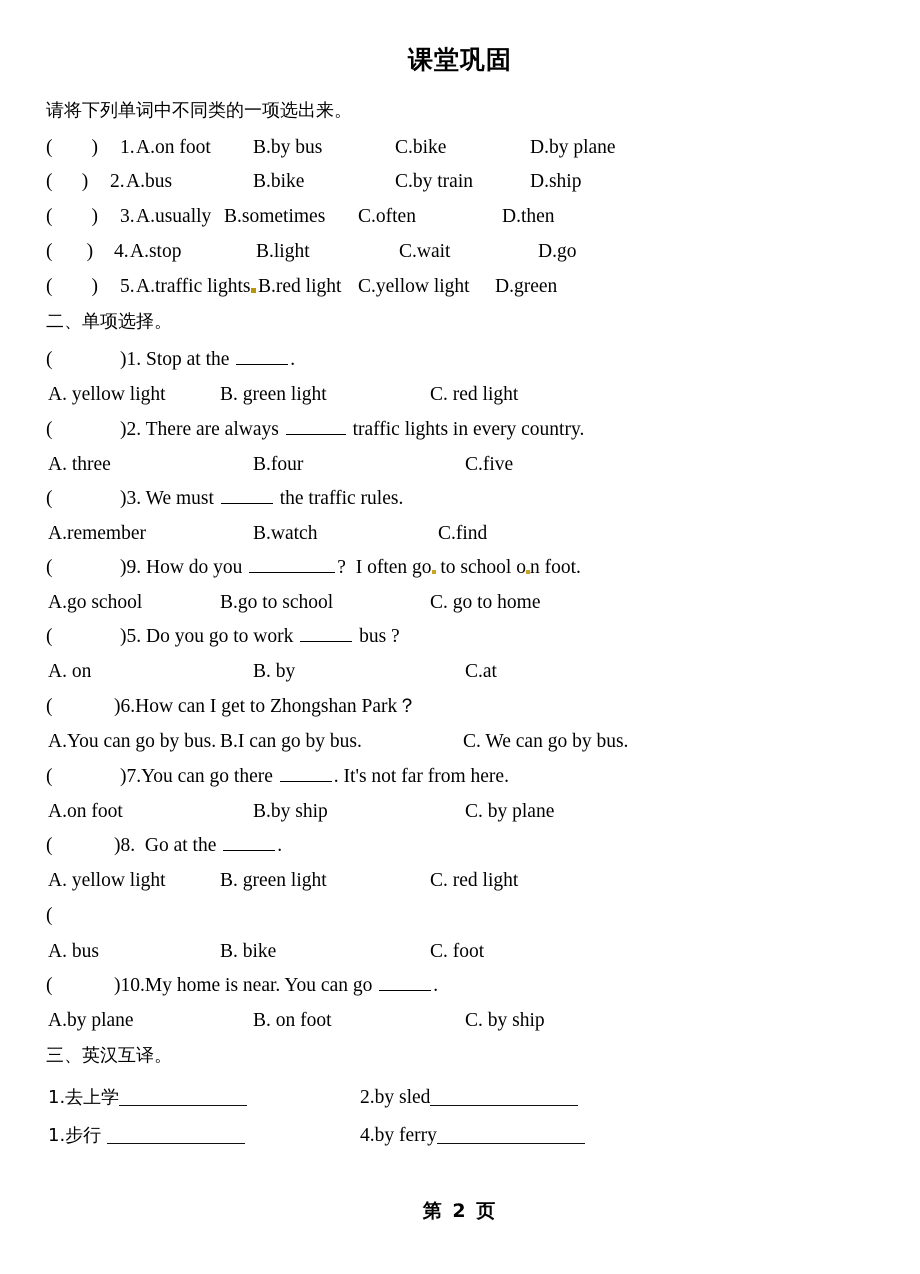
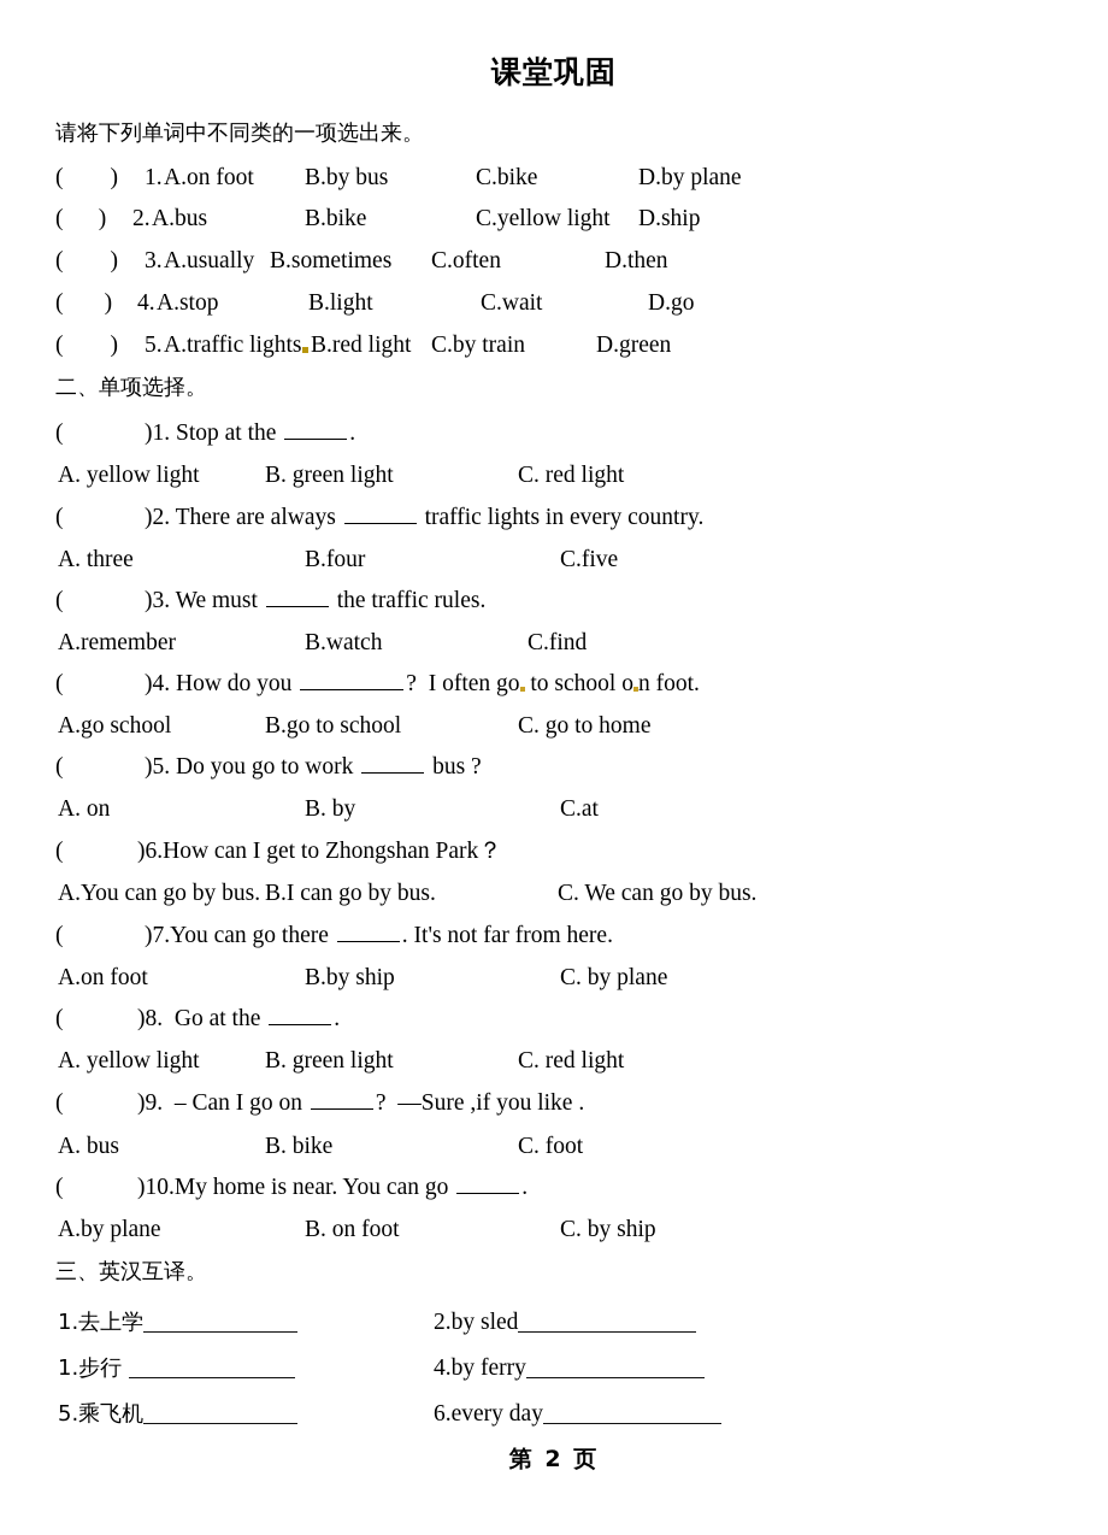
  课堂巩固
  请将下列单词中不同类的一项选出来。
  ( )
  1.
  A.on foot
  B.by bus
  C.bike
  D.by plane
  ( )
  2.
  A.bus
  B.bike
- C.by train
+ C.yellow light
  D.ship
  ( )
  3.
  A.usually
  B.sometimes
  C.often
  D.then
  ( )
  4.
  A.stop
  B.light
  C.wait
  D.go
  ( )
  5.
  A.traffic lights
  B.red light
- C.yellow light
+ C.by train
  D.green
  二、单项选择。
  (
  )1. Stop at the .
  A. yellow light
  B. green light
  C. red light
  (
  )2. There are always traffic lights in every country.
  A. three
  B.four
  C.five
  (
  )3. We must the traffic rules.
  A.remember
  B.watch
  C.find
  (
- )9. How do you ? I often go to school o n foot.
+ )4. How do you ? I often go to school o n foot.
  A.go school
  B.go to school
  C. go to home
  (
  )5. Do you go to work bus ?
  A. on
  B. by
  C.at
  (
  )6.How can I get to Zhongshan Park？
  A.You can go by bus.
  B.I can go by bus.
  C. We can go by bus.
  (
  )7.You can go there . It's not far from here.
  A.on foot
  B.by ship
  C. by plane
  (
  )8. Go at the .
  A. yellow light
  B. green light
  C. red light
  (
+ )9. – Can I go on ? —Sure ,if you like .
  A. bus
  B. bike
  C. foot
  (
  )10.My home is near. You can go .
  A.by plane
  B. on foot
  C. by ship
  三、英汉互译。
  1.去上学
  2.by sled
  1.步行
  4.by ferry
+ 5.乘飞机
+ 6.every day
  第 2 页
